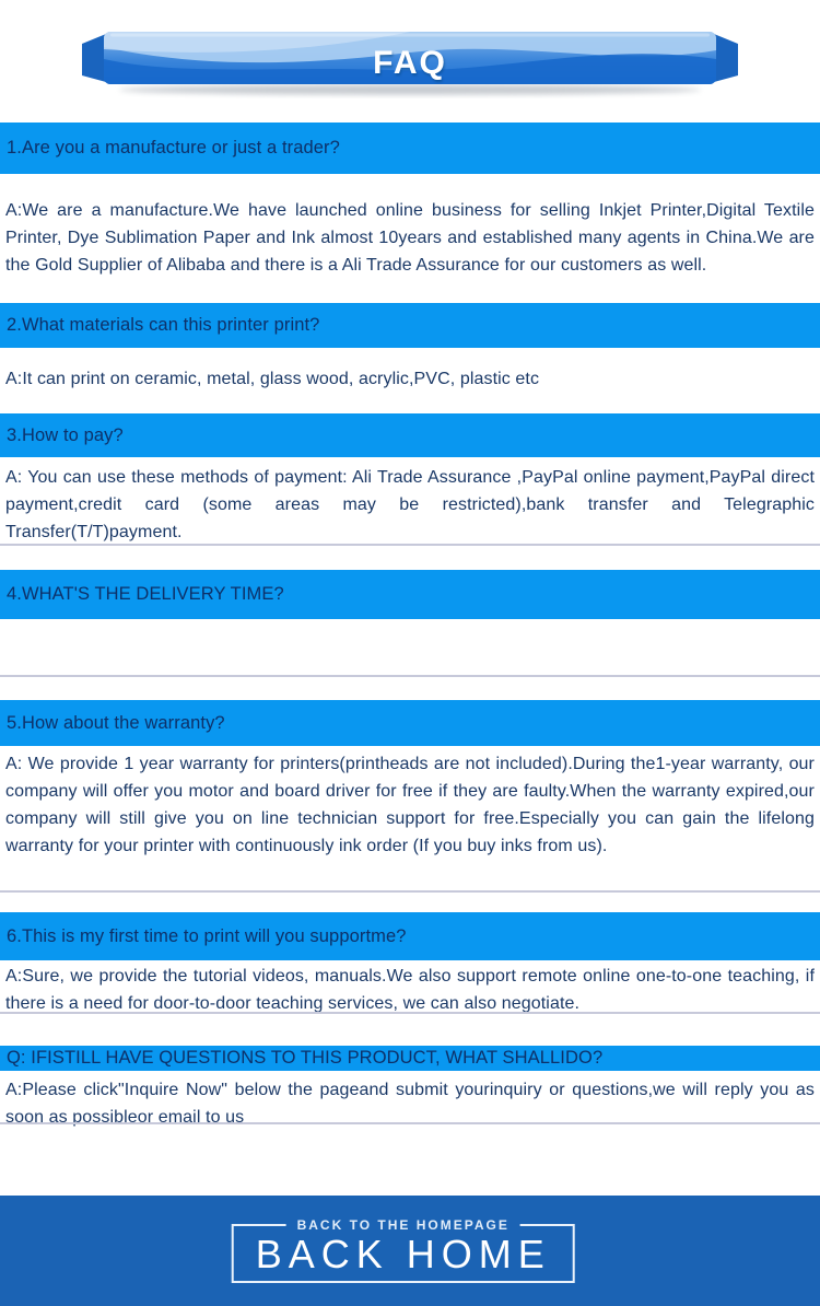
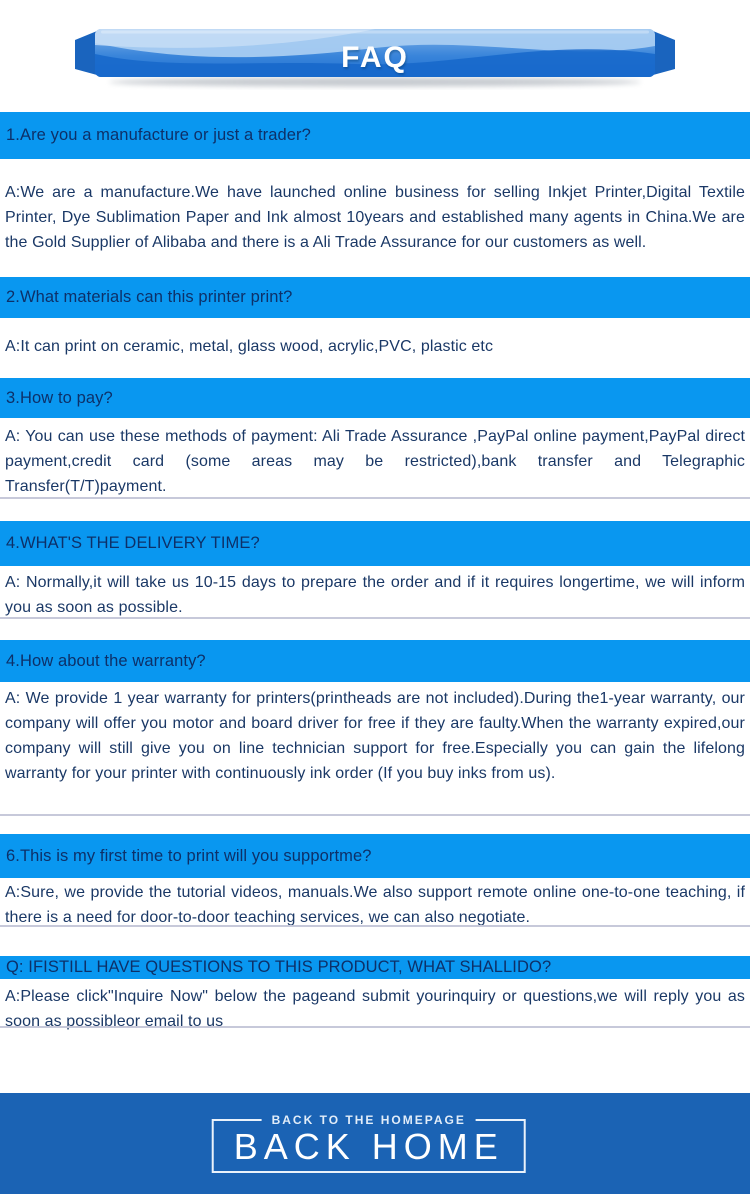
  FAQ
  1.Are you a manufacture or just a trader?
  A:We are a manufacture.We have launched online business for selling Inkjet Printer,Digital Textile Printer, Dye Sublimation Paper and Ink almost 10years and established many agents in China.We are the Gold Supplier of Alibaba and there is a Ali Trade Assurance for our customers as well.
  2.What materials can this printer print?
  A:It can print on ceramic, metal, glass wood, acrylic,PVC, plastic etc
  3.How to pay?
  A: You can use these methods of payment: Ali Trade Assurance ,PayPal online payment,PayPal direct payment,credit card (some areas may be restricted),bank transfer and Telegraphic Transfer(T/T)payment.
  4.WHAT'S THE DELIVERY TIME?
+ A: Normally,it will take us 10-15 days to prepare the order and if it requires longertime, we will inform you as soon as possible.
- 5.How about the warranty?
+ 4.How about the warranty?
  A: We provide 1 year warranty for printers(printheads are not included).During the1-year warranty, our company will offer you motor and board driver for free if they are faulty.When the warranty expired,our company will still give you on line technician support for free.Especially you can gain the lifelong warranty for your printer with continuously ink order (If you buy inks from us).
  6.This is my first time to print will you supportme?
  A:Sure, we provide the tutorial videos, manuals.We also support remote online one-to-one teaching, if there is a need for door-to-door teaching services, we can also negotiate.
  Q: IFISTILL HAVE QUESTIONS TO THIS PRODUCT, WHAT SHALLIDO?
  A:Please click"Inquire Now" below the pageand submit yourinquiry or questions,we will reply you as soon as possibleor email to us
  BACK TO THE HOMEPAGE
  BACK HOME
